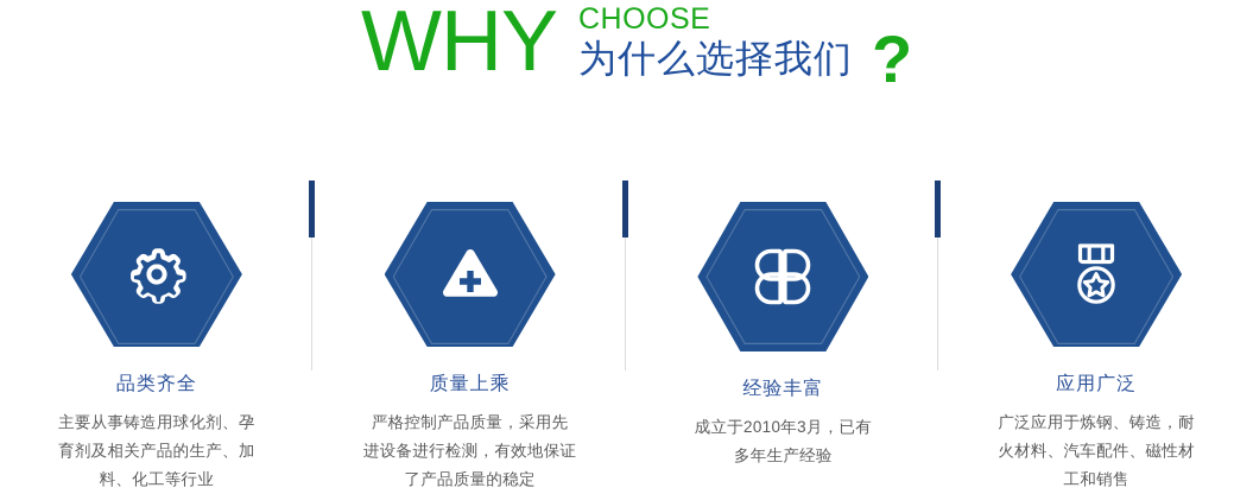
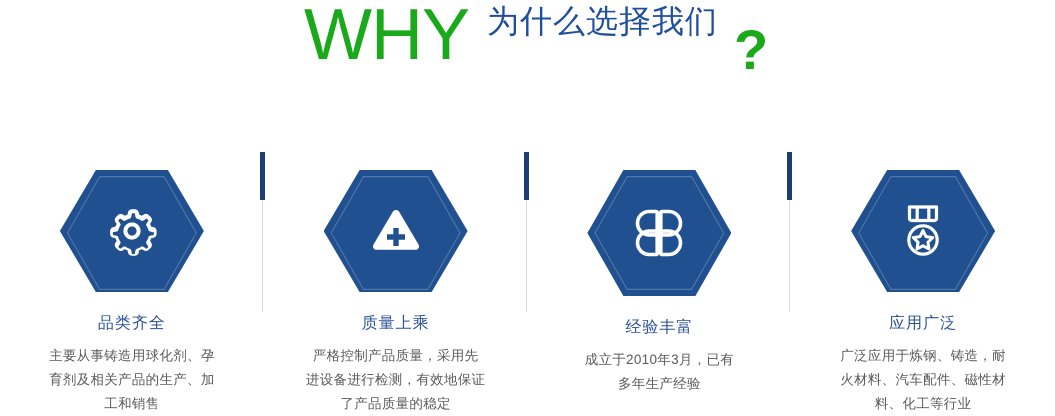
  WHY
- CHOOSE
  为什么选择我们
  ?
  品类齐全
  主要从事铸造用球化剂、孕
  育剂及相关产品的生产、加
- 料、化工等行业
+ 工和销售
  质量上乘
  严格控制产品质量，采用先
  进设备进行检测，有效地保证
  了产品质量的稳定
  经验丰富
  成立于2010年3月，已有
  多年生产经验
  应用广泛
  广泛应用于炼钢、铸造，耐
  火材料、汽车配件、磁性材
- 工和销售
+ 料、化工等行业
